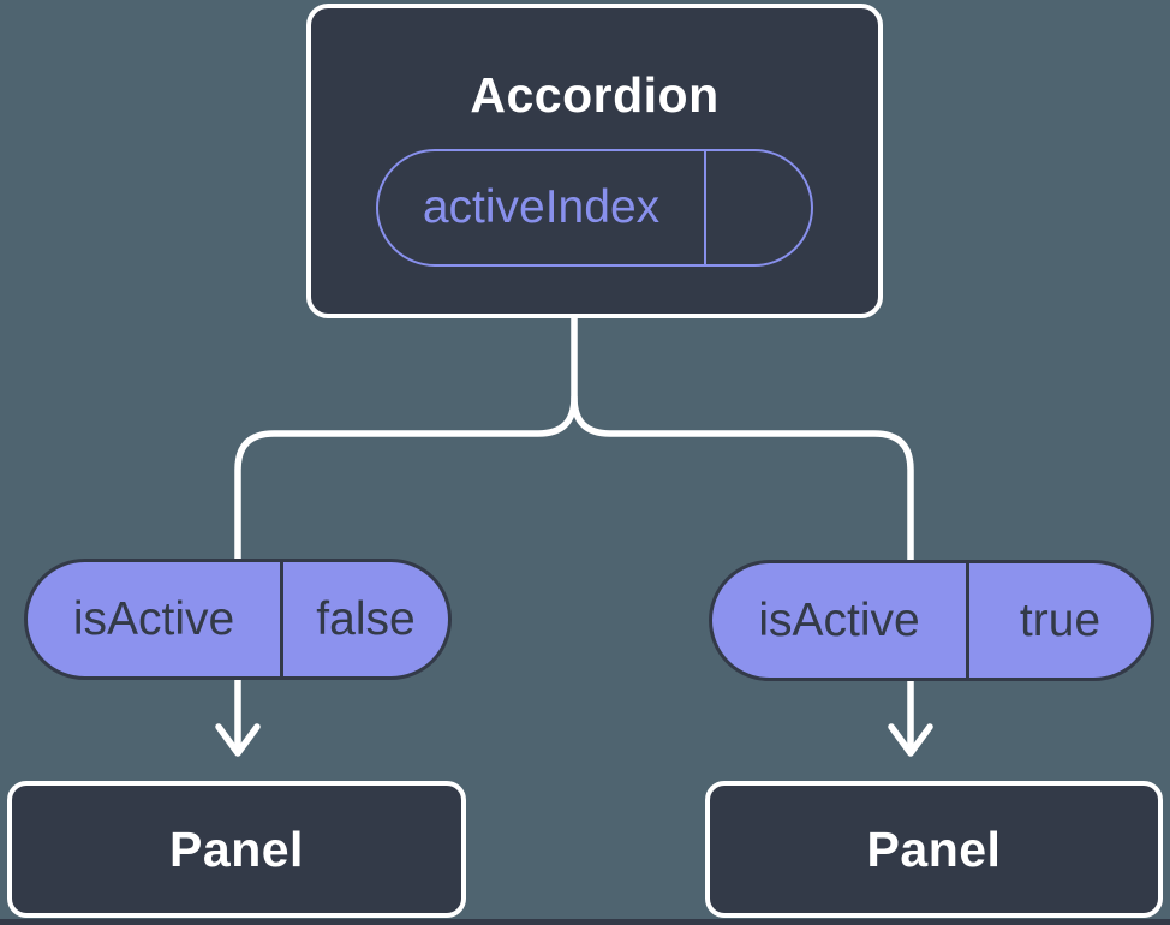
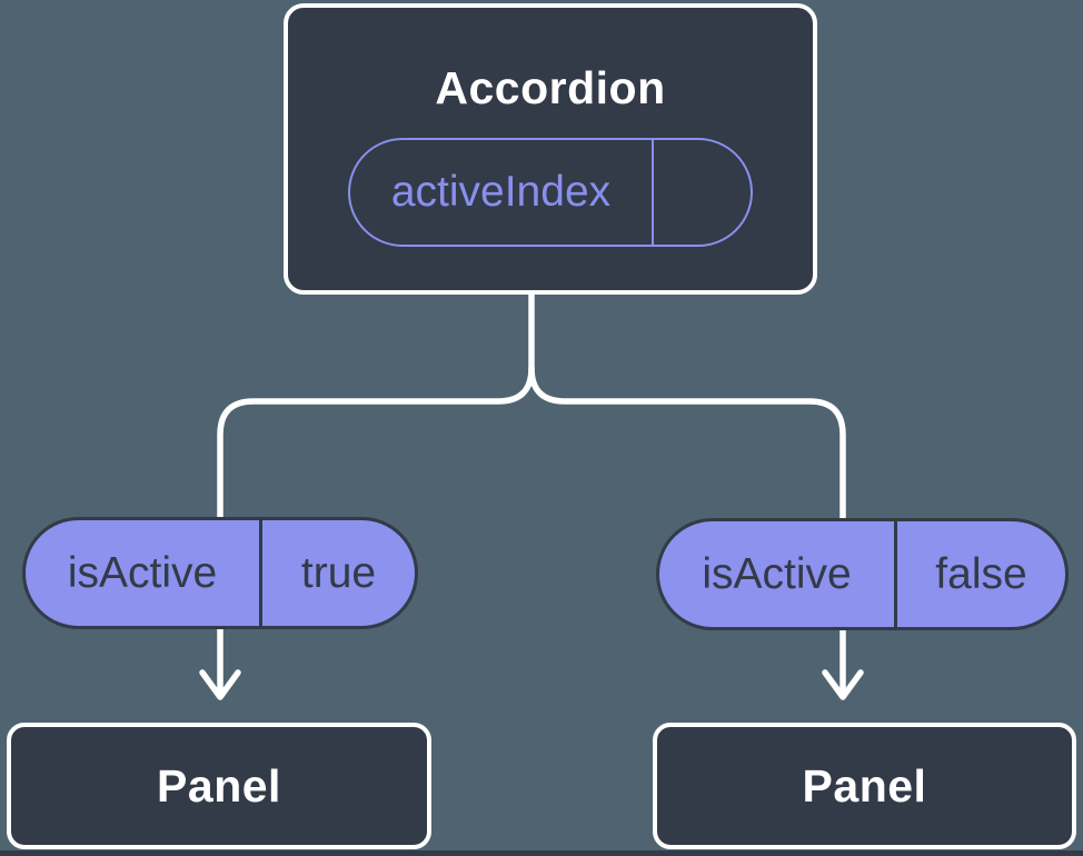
  Accordion
  activeIndex
  isActive
- false
+ true
  isActive
- true
+ false
  Panel
  Panel
